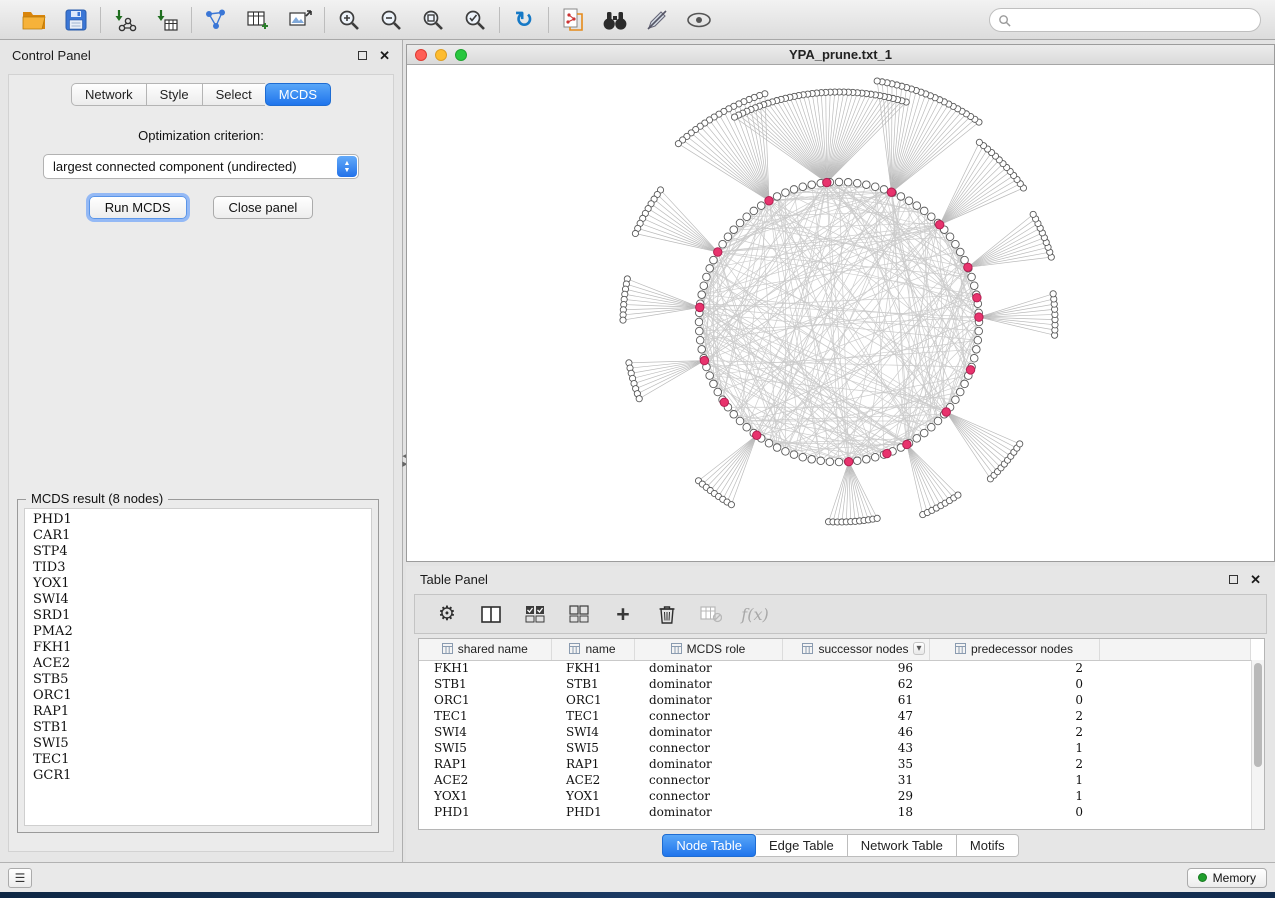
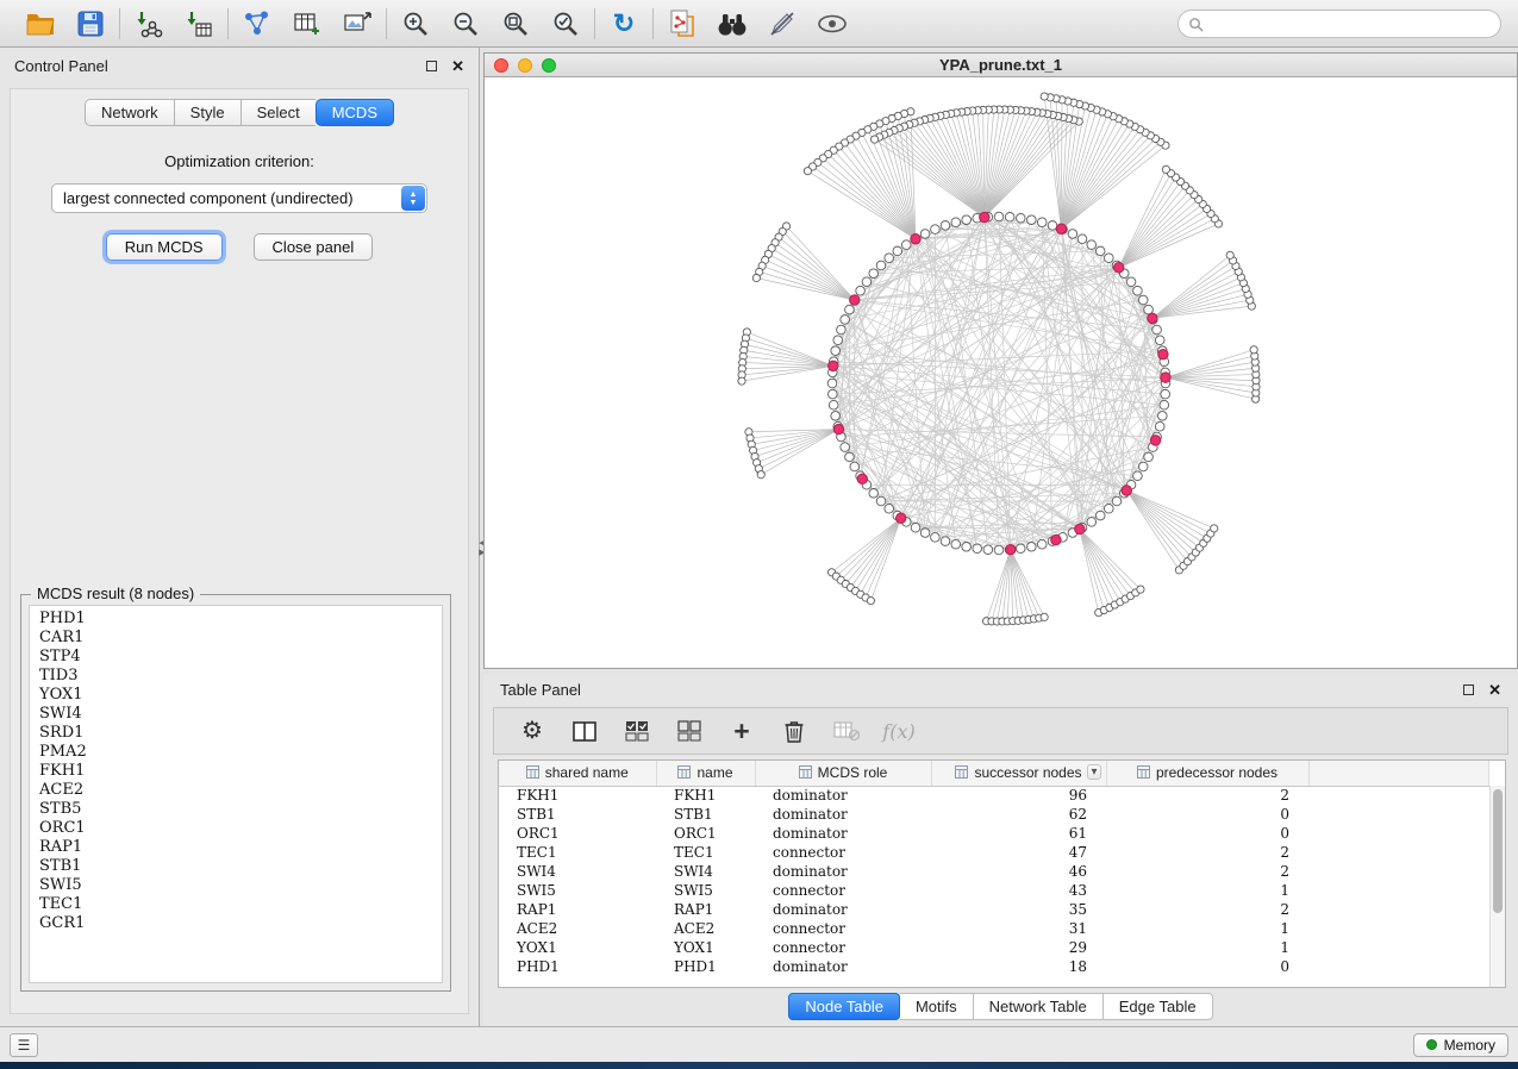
  ↻
  Control Panel
  ✕
  Network
  Style
  Select
  MCDS
  Optimization criterion:
  largest connected component (undirected)
  Run MCDS
  Close panel
  MCDS result (8 nodes)
  PHD1
  CAR1
  STP4
  TID3
  YOX1
  SWI4
  SRD1
  PMA2
  FKH1
  ACE2
  STB5
  ORC1
  RAP1
  STB1
  SWI5
  TEC1
  GCR1
  YPA_prune.txt_1
  Table Panel
  ✕
  ⚙
  +
  f(x)
  shared name	name	MCDS role	successor nodes ▾	predecessor nodes
  FKH1	FKH1	dominator	96	2
  STB1	STB1	dominator	62	0
  ORC1	ORC1	dominator	61	0
  TEC1	TEC1	connector	47	2
  SWI4	SWI4	dominator	46	2
  SWI5	SWI5	connector	43	1
  RAP1	RAP1	dominator	35	2
  ACE2	ACE2	connector	31	1
  YOX1	YOX1	connector	29	1
  PHD1	PHD1	dominator	18	0
  Node Table
- Edge Table
+ Motifs
  Network Table
- Motifs
+ Edge Table
  ☰
  Memory
